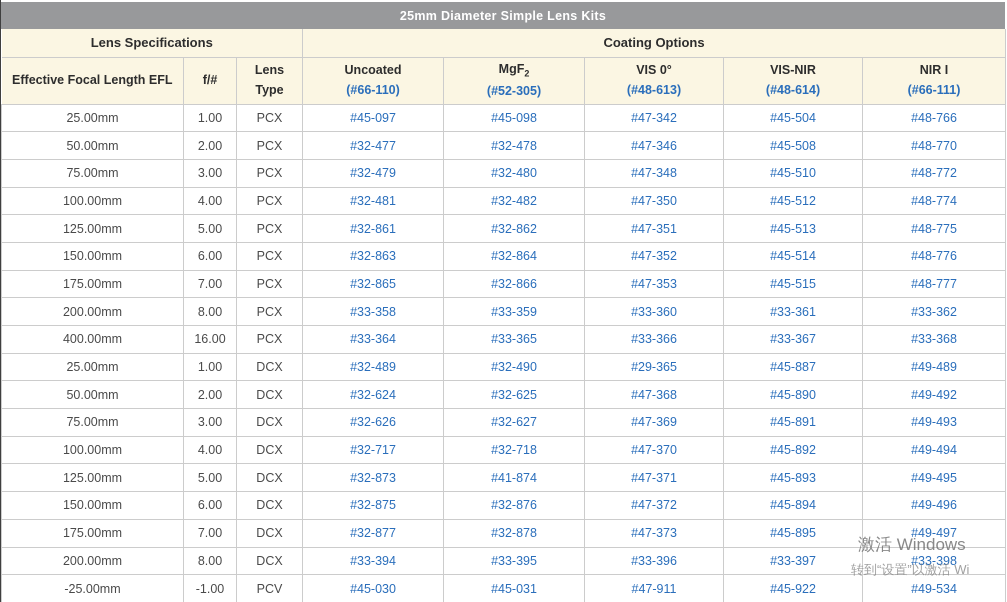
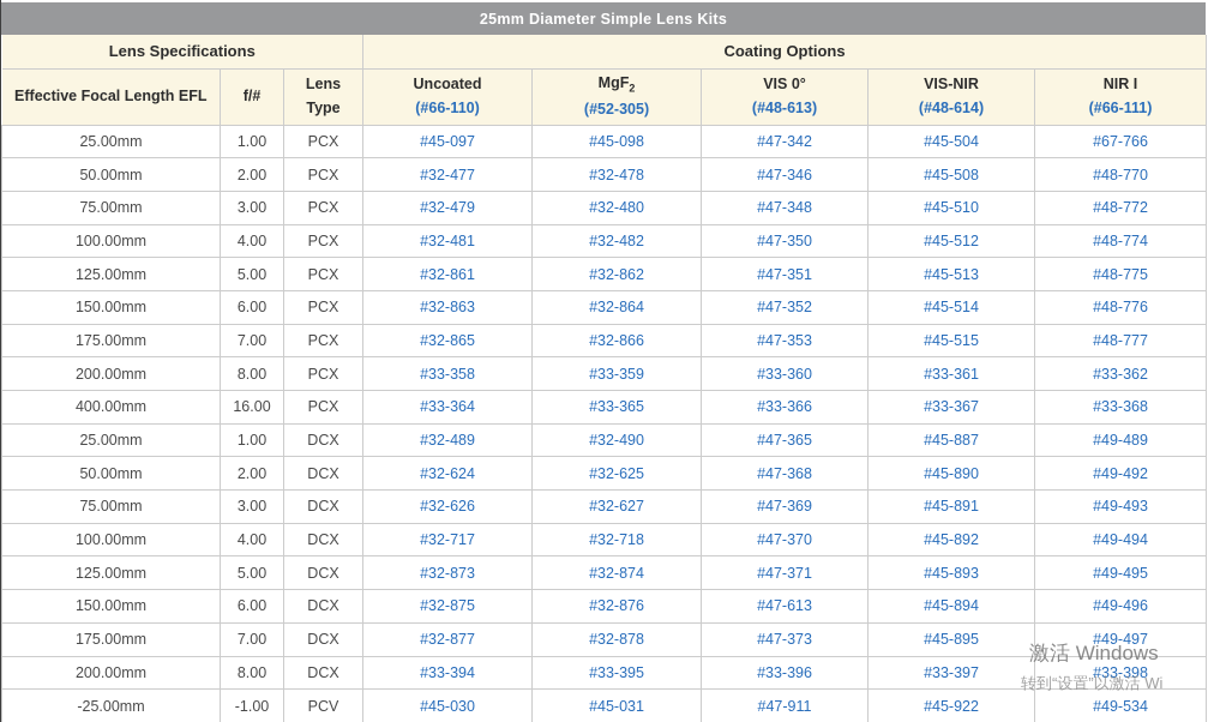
  25mm Diameter Simple Lens Kits
  Lens Specifications	Coating Options
  Effective Focal Length EFL	f/#	Lens Type	Uncoated (#66-110)	MgF2 (#52-305)	VIS 0° (#48-613)	VIS-NIR (#48-614)	NIR I (#66-111)
- 25.00mm	1.00	PCX	#45-097	#45-098	#47-342	#45-504	#48-766
+ 25.00mm	1.00	PCX	#45-097	#45-098	#47-342	#45-504	#67-766
  50.00mm	2.00	PCX	#32-477	#32-478	#47-346	#45-508	#48-770
  75.00mm	3.00	PCX	#32-479	#32-480	#47-348	#45-510	#48-772
  100.00mm	4.00	PCX	#32-481	#32-482	#47-350	#45-512	#48-774
  125.00mm	5.00	PCX	#32-861	#32-862	#47-351	#45-513	#48-775
  150.00mm	6.00	PCX	#32-863	#32-864	#47-352	#45-514	#48-776
  175.00mm	7.00	PCX	#32-865	#32-866	#47-353	#45-515	#48-777
  200.00mm	8.00	PCX	#33-358	#33-359	#33-360	#33-361	#33-362
  400.00mm	16.00	PCX	#33-364	#33-365	#33-366	#33-367	#33-368
- 25.00mm	1.00	DCX	#32-489	#32-490	#29-365	#45-887	#49-489
+ 25.00mm	1.00	DCX	#32-489	#32-490	#47-365	#45-887	#49-489
  50.00mm	2.00	DCX	#32-624	#32-625	#47-368	#45-890	#49-492
  75.00mm	3.00	DCX	#32-626	#32-627	#47-369	#45-891	#49-493
  100.00mm	4.00	DCX	#32-717	#32-718	#47-370	#45-892	#49-494
- 125.00mm	5.00	DCX	#32-873	#41-874	#47-371	#45-893	#49-495
+ 125.00mm	5.00	DCX	#32-873	#32-874	#47-371	#45-893	#49-495
- 150.00mm	6.00	DCX	#32-875	#32-876	#47-372	#45-894	#49-496
+ 150.00mm	6.00	DCX	#32-875	#32-876	#47-613	#45-894	#49-496
  175.00mm	7.00	DCX	#32-877	#32-878	#47-373	#45-895	#49-497
  200.00mm	8.00	DCX	#33-394	#33-395	#33-396	#33-397	#33-398
  -25.00mm	-1.00	PCV	#45-030	#45-031	#47-911	#45-922	#49-534
  激活 Windows
  转到“设置”以激活 Wi
